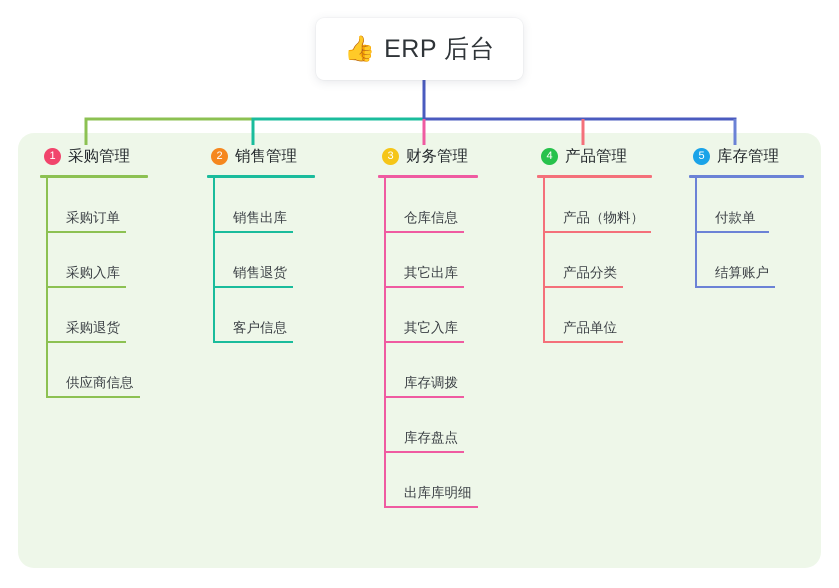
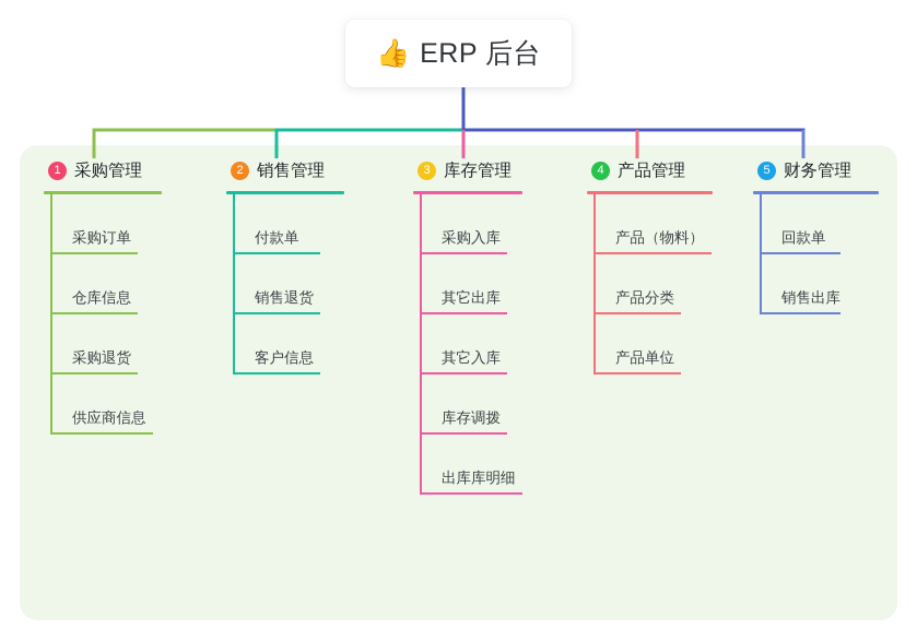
  👍
  ERP 后台
  1
  采购管理
  采购订单
- 采购入库
+ 仓库信息
  采购退货
  供应商信息
  2
  销售管理
- 销售出库
+ 付款单
  销售退货
  客户信息
  3
- 财务管理
+ 库存管理
- 仓库信息
+ 采购入库
  其它出库
  其它入库
  库存调拨
- 库存盘点
  出库库明细
  4
  产品管理
  产品（物料）
  产品分类
  产品单位
  5
- 库存管理
+ 财务管理
+ 回款单
- 付款单
+ 销售出库
- 结算账户
